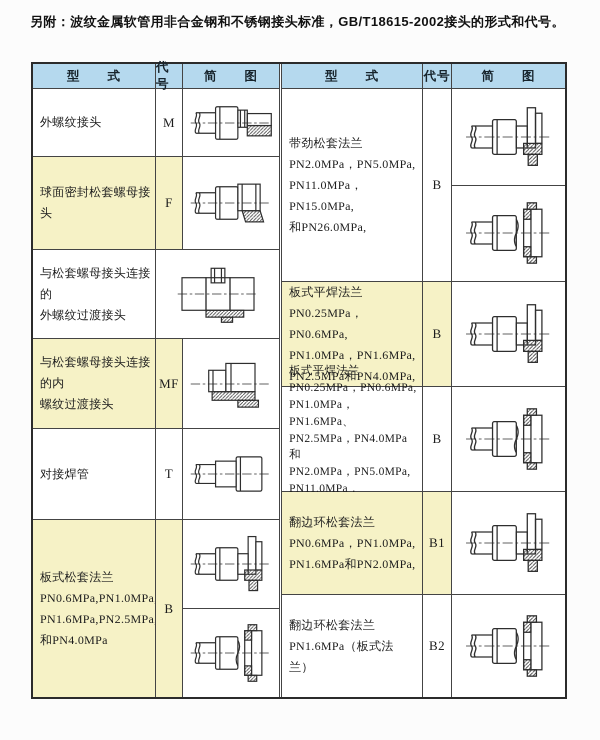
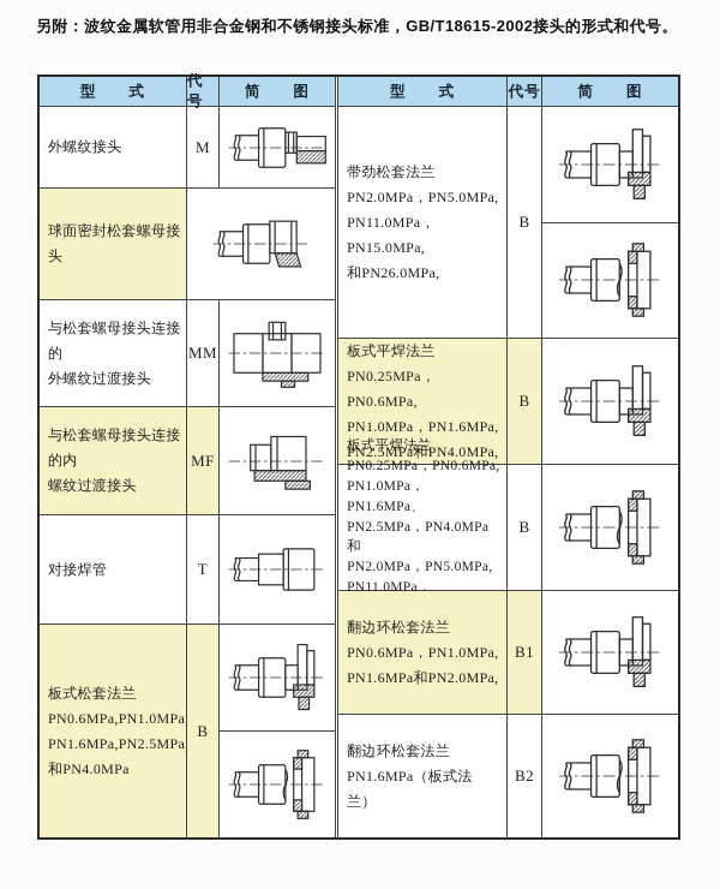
  另附：波纹金属软管用非合金钢和不锈钢接头标准，GB/T18615-2002接头的形式和代号。
  型 式
  代号
  简 图
  外螺纹接头
  M
  球面密封松套螺母接头
- F
  与松套螺母接头连接的
  外螺纹过渡接头
+ MM
  与松套螺母接头连接的内
  螺纹过渡接头
  MF
  对接焊管
  T
  板式松套法兰
  PN0.6MPa,PN1.0MPa
  PN1.6MPa,PN2.5MPa
  和PN4.0MPa
  B
  型 式
  代号
  简 图
  带劲松套法兰
  PN2.0MPa，PN5.0MPa,
  PN11.0MPa，PN15.0MPa,
  和PN26.0MPa,
  B
  板式平焊法兰
  PN0.25MPa，PN0.6MPa,
  PN1.0MPa，PN1.6MPa,
  PN2.5MPa和PN4.0MPa,
  B
  板式平焊法兰
  PN0.25MPa，PN0.6MPa,
  PN1.0MPa，PN1.6MPa、
  PN2.5MPa，PN4.0MPa和
  PN2.0MPa，PN5.0MPa,
  B
  翻边环松套法兰
  PN0.6MPa，PN1.0MPa,
  PN1.6MPa和PN2.0MPa,
  B1
  翻边环松套法兰
  PN1.6MPa（板式法兰）
  B2
